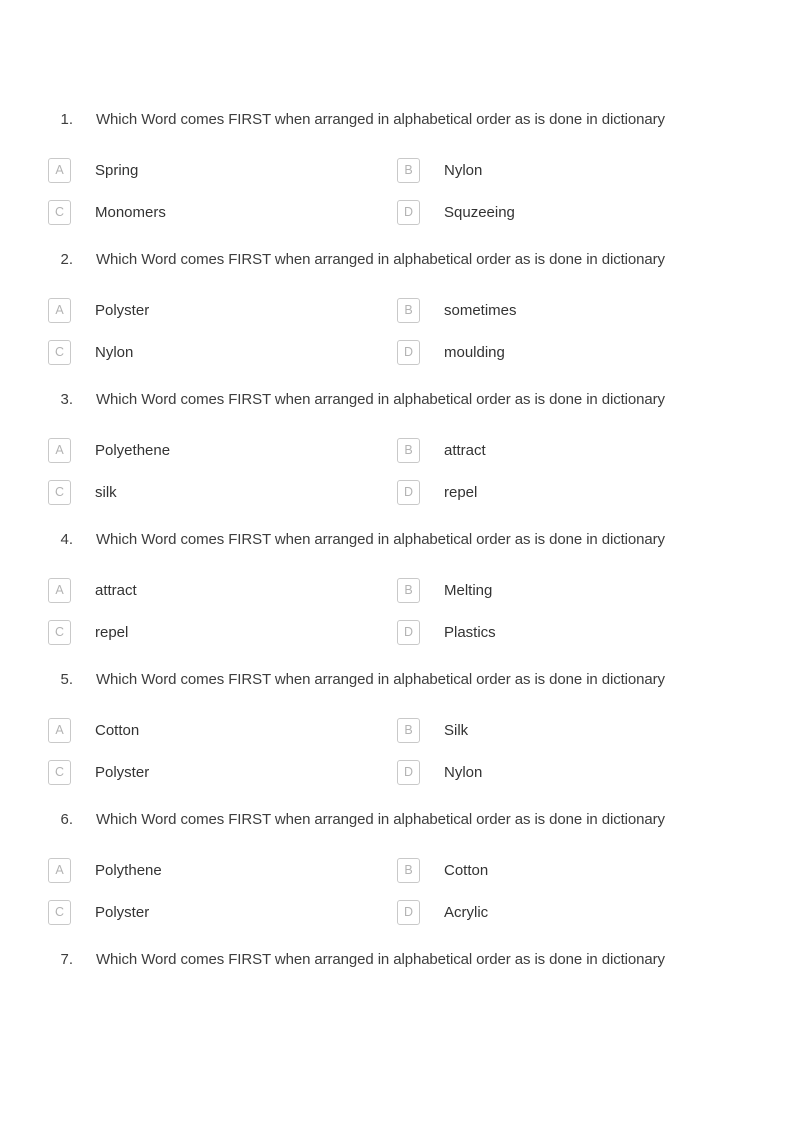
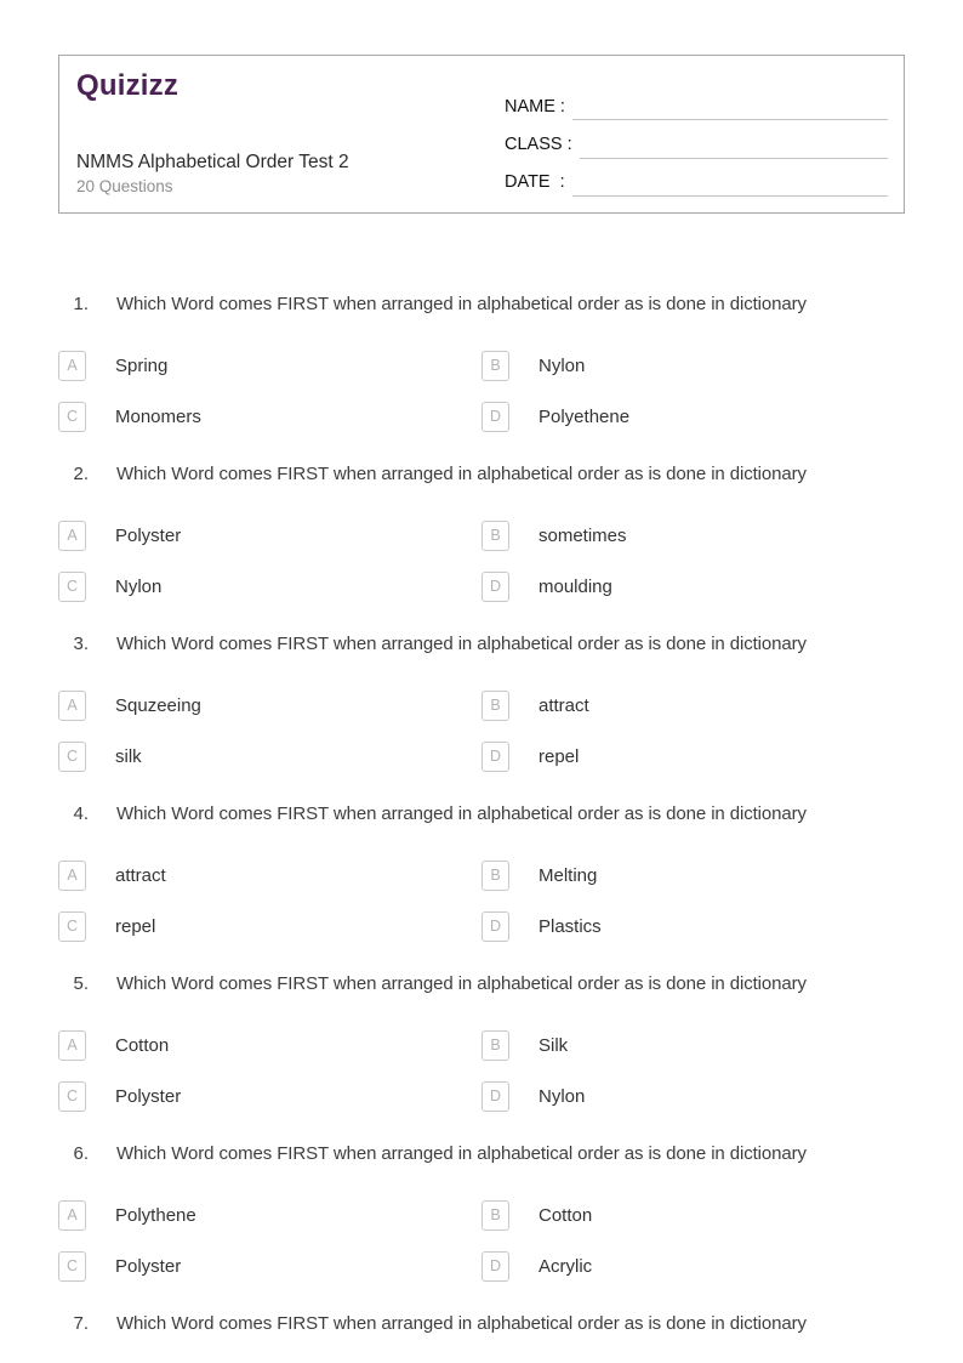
+ Quizizz
+ NMMS Alphabetical Order Test 2
+ 20 Questions
+ NAME :
+ CLASS :
+ DATE :
  1.
  Which Word comes FIRST when arranged in alphabetical order as is done in dictionary
  A
  Spring
  B
  Nylon
  C
  Monomers
  D
- Squzeeing
+ Polyethene
  2.
  Which Word comes FIRST when arranged in alphabetical order as is done in dictionary
  A
  Polyster
  B
  sometimes
  C
  Nylon
  D
  moulding
  3.
  Which Word comes FIRST when arranged in alphabetical order as is done in dictionary
  A
- Polyethene
+ Squzeeing
  B
  attract
  C
  silk
  D
  repel
  4.
  Which Word comes FIRST when arranged in alphabetical order as is done in dictionary
  A
  attract
  B
  Melting
  C
  repel
  D
  Plastics
  5.
  Which Word comes FIRST when arranged in alphabetical order as is done in dictionary
  A
  Cotton
  B
  Silk
  C
  Polyster
  D
  Nylon
  6.
  Which Word comes FIRST when arranged in alphabetical order as is done in dictionary
  A
  Polythene
  B
  Cotton
  C
  Polyster
  D
  Acrylic
  7.
  Which Word comes FIRST when arranged in alphabetical order as is done in dictionary
